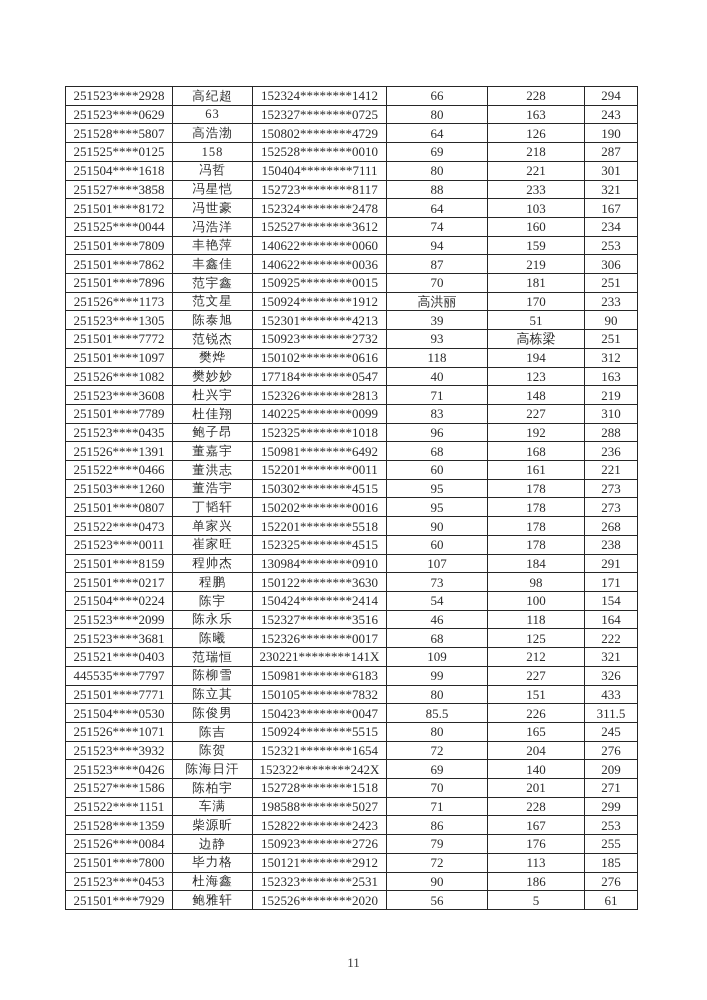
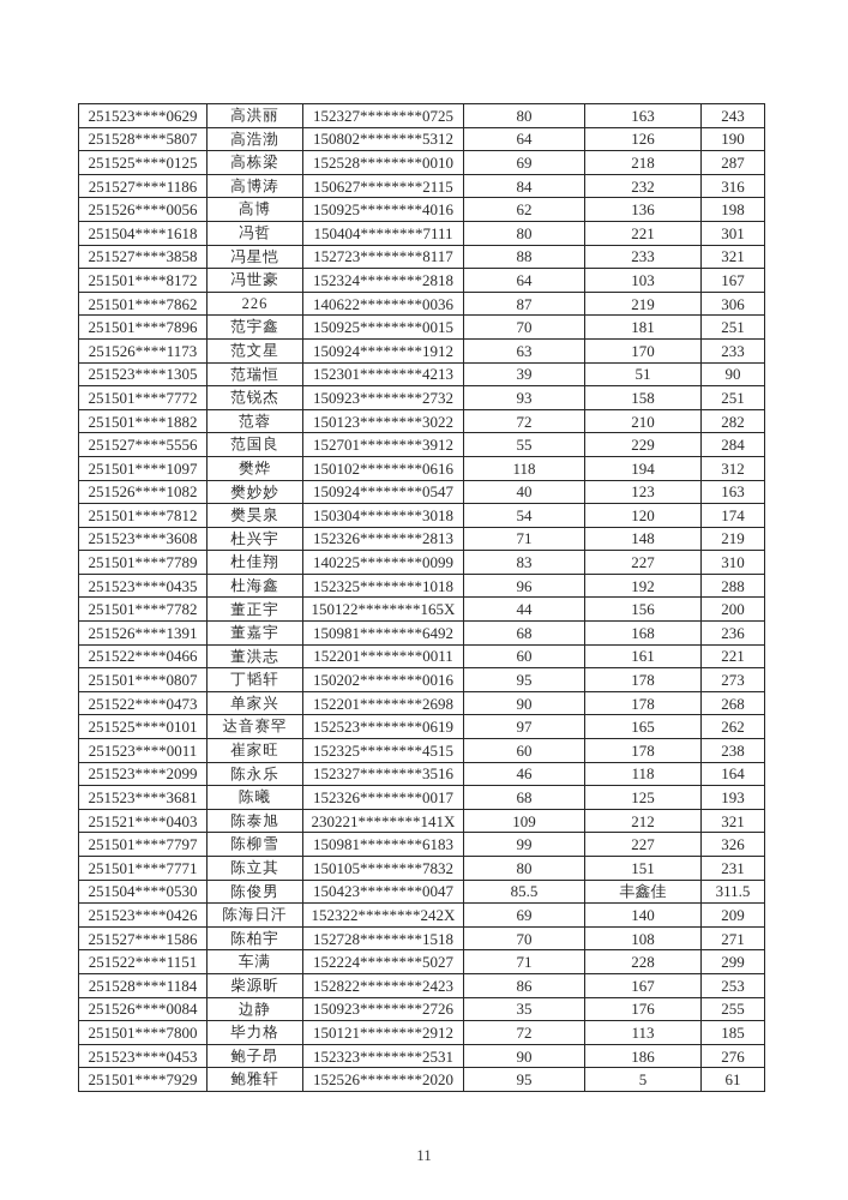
- 251523****2928	高纪超	152324********1412	66	228	294
- 251523****0629	63	152327********0725	80	163	243
+ 251523****0629	高洪丽	152327********0725	80	163	243
- 251528****5807	高浩渤	150802********4729	64	126	190
+ 251528****5807	高浩渤	150802********5312	64	126	190
- 251525****0125	158	152528********0010	69	218	287
+ 251525****0125	高栋梁	152528********0010	69	218	287
+ 251527****1186	高博涛	150627********2115	84	232	316
+ 251526****0056	高博	150925********4016	62	136	198
  251504****1618	冯哲	150404********7111	80	221	301
  251527****3858	冯星恺	152723********8117	88	233	321
- 251501****8172	冯世豪	152324********2478	64	103	167
+ 251501****8172	冯世豪	152324********2818	64	103	167
- 251525****0044	冯浩洋	152527********3612	74	160	234
- 251501****7809	丰艳萍	140622********0060	94	159	253
- 251501****7862	丰鑫佳	140622********0036	87	219	306
+ 251501****7862	226	140622********0036	87	219	306
  251501****7896	范宇鑫	150925********0015	70	181	251
- 251526****1173	范文星	150924********1912	高洪丽	170	233
+ 251526****1173	范文星	150924********1912	63	170	233
- 251523****1305	陈泰旭	152301********4213	39	51	90
+ 251523****1305	范瑞恒	152301********4213	39	51	90
- 251501****7772	范锐杰	150923********2732	93	高栋梁	251
+ 251501****7772	范锐杰	150923********2732	93	158	251
+ 251501****1882	范蓉	150123********3022	72	210	282
+ 251527****5556	范国良	152701********3912	55	229	284
  251501****1097	樊烨	150102********0616	118	194	312
- 251526****1082	樊妙妙	177184********0547	40	123	163
+ 251526****1082	樊妙妙	150924********0547	40	123	163
+ 251501****7812	樊昊泉	150304********3018	54	120	174
  251523****3608	杜兴宇	152326********2813	71	148	219
  251501****7789	杜佳翔	140225********0099	83	227	310
- 251523****0435	鲍子昂	152325********1018	96	192	288
+ 251523****0435	杜海鑫	152325********1018	96	192	288
+ 251501****7782	董正宇	150122********165X	44	156	200
  251526****1391	董嘉宇	150981********6492	68	168	236
  251522****0466	董洪志	152201********0011	60	161	221
- 251503****1260	董浩宇	150302********4515	95	178	273
  251501****0807	丁韬轩	150202********0016	95	178	273
- 251522****0473	单家兴	152201********5518	90	178	268
+ 251522****0473	单家兴	152201********2698	90	178	268
+ 251525****0101	达音赛罕	152523********0619	97	165	262
  251523****0011	崔家旺	152325********4515	60	178	238
- 251501****8159	程帅杰	130984********0910	107	184	291
- 251501****0217	程鹏	150122********3630	73	98	171
- 251504****0224	陈宇	150424********2414	54	100	154
  251523****2099	陈永乐	152327********3516	46	118	164
- 251523****3681	陈曦	152326********0017	68	125	222
+ 251523****3681	陈曦	152326********0017	68	125	193
- 251521****0403	范瑞恒	230221********141X	109	212	321
+ 251521****0403	陈泰旭	230221********141X	109	212	321
- 445535****7797	陈柳雪	150981********6183	99	227	326
+ 251501****7797	陈柳雪	150981********6183	99	227	326
- 251501****7771	陈立其	150105********7832	80	151	433
+ 251501****7771	陈立其	150105********7832	80	151	231
- 251504****0530	陈俊男	150423********0047	85.5	226	311.5
+ 251504****0530	陈俊男	150423********0047	85.5	丰鑫佳	311.5
- 251526****1071	陈吉	150924********5515	80	165	245
- 251523****3932	陈贺	152321********1654	72	204	276
  251523****0426	陈海日汗	152322********242X	69	140	209
- 251527****1586	陈柏宇	152728********1518	70	201	271
+ 251527****1586	陈柏宇	152728********1518	70	108	271
- 251522****1151	车满	198588********5027	71	228	299
+ 251522****1151	车满	152224********5027	71	228	299
- 251528****1359	柴源昕	152822********2423	86	167	253
+ 251528****1184	柴源昕	152822********2423	86	167	253
- 251526****0084	边静	150923********2726	79	176	255
+ 251526****0084	边静	150923********2726	35	176	255
  251501****7800	毕力格	150121********2912	72	113	185
- 251523****0453	杜海鑫	152323********2531	90	186	276
+ 251523****0453	鲍子昂	152323********2531	90	186	276
- 251501****7929	鲍雅轩	152526********2020	56	5	61
+ 251501****7929	鲍雅轩	152526********2020	95	5	61
  11
